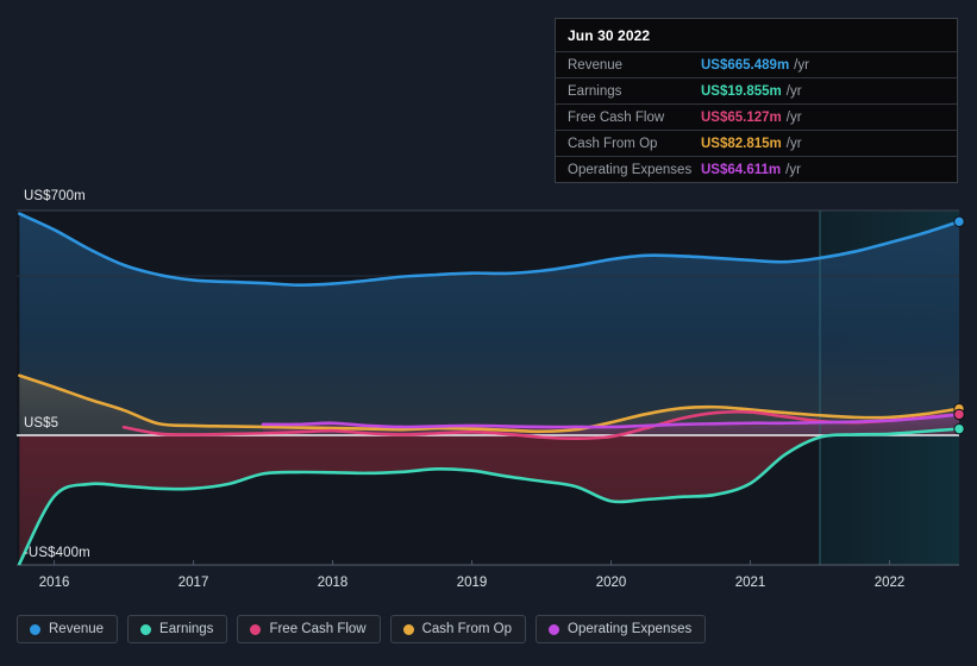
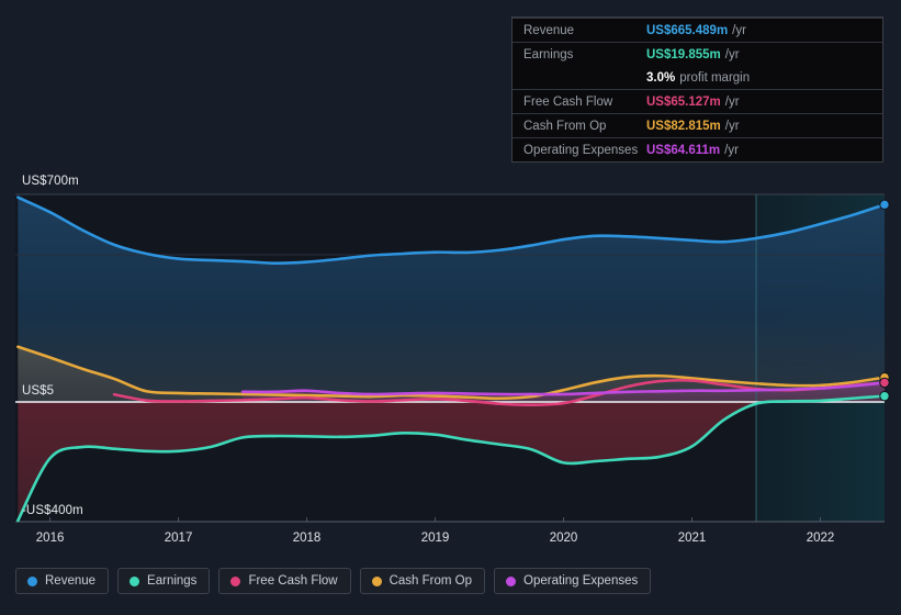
  US$700m
  US$5
  -US$400m
  2016
  2017
  2018
  2019
  2020
  2021
  2022
- Jun 30 2022
  Revenue
  US$665.489m /yr
  Earnings
  US$19.855m /yr
+ 3.0% profit margin
  Free Cash Flow
  US$65.127m /yr
  Cash From Op
  US$82.815m /yr
  Operating Expenses
  US$64.611m /yr
  Revenue
  Earnings
  Free Cash Flow
  Cash From Op
  Operating Expenses
